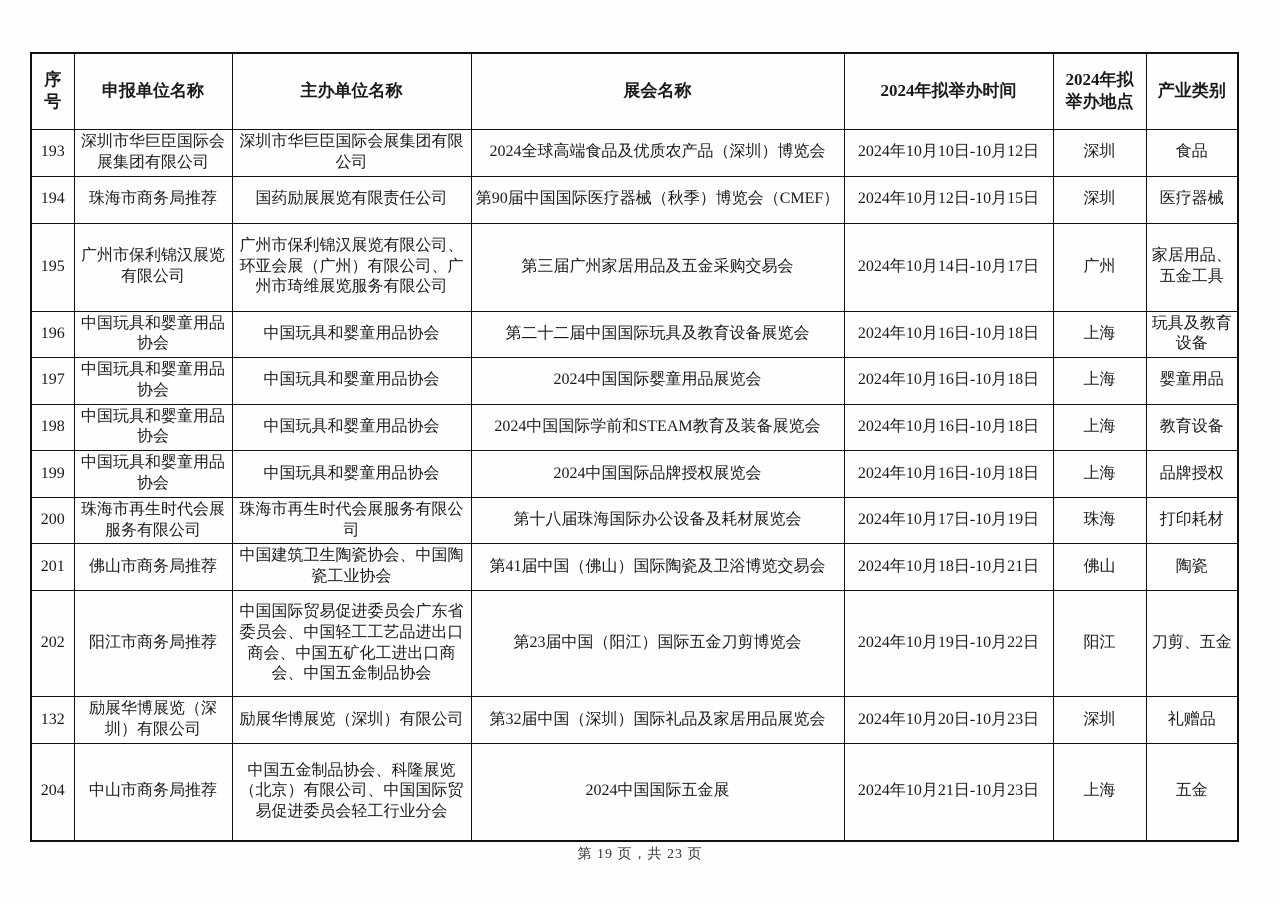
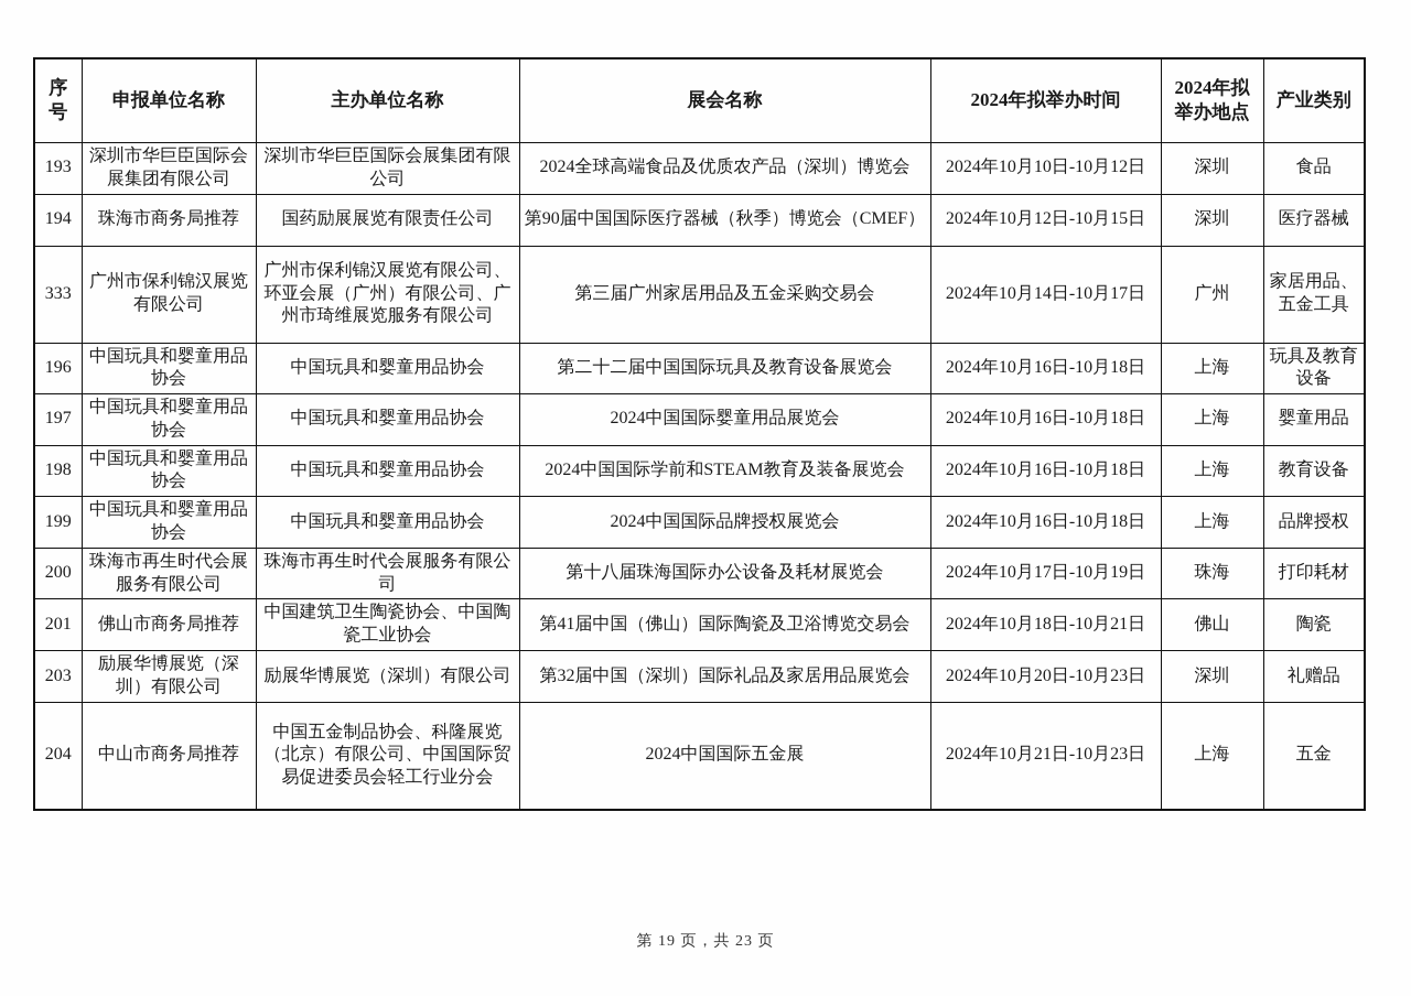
  序号	申报单位名称	主办单位名称	展会名称	2024年拟举办时间	2024年拟举办地点	产业类别
  193	深圳市华巨臣国际会展集团有限公司	深圳市华巨臣国际会展集团有限公司	2024全球高端食品及优质农产品（深圳）博览会	2024年10月10日-10月12日	深圳	食品
  194	珠海市商务局推荐	国药励展展览有限责任公司	第90届中国国际医疗器械（秋季）博览会（CMEF）	2024年10月12日-10月15日	深圳	医疗器械
- 195	广州市保利锦汉展览有限公司	广州市保利锦汉展览有限公司、环亚会展（广州）有限公司、广州市琦维展览服务有限公司	第三届广州家居用品及五金采购交易会	2024年10月14日-10月17日	广州	家居用品、五金工具
+ 333	广州市保利锦汉展览有限公司	广州市保利锦汉展览有限公司、环亚会展（广州）有限公司、广州市琦维展览服务有限公司	第三届广州家居用品及五金采购交易会	2024年10月14日-10月17日	广州	家居用品、五金工具
  196	中国玩具和婴童用品协会	中国玩具和婴童用品协会	第二十二届中国国际玩具及教育设备展览会	2024年10月16日-10月18日	上海	玩具及教育设备
  197	中国玩具和婴童用品协会	中国玩具和婴童用品协会	2024中国国际婴童用品展览会	2024年10月16日-10月18日	上海	婴童用品
  198	中国玩具和婴童用品协会	中国玩具和婴童用品协会	2024中国国际学前和STEAM教育及装备展览会	2024年10月16日-10月18日	上海	教育设备
  199	中国玩具和婴童用品协会	中国玩具和婴童用品协会	2024中国国际品牌授权展览会	2024年10月16日-10月18日	上海	品牌授权
  200	珠海市再生时代会展服务有限公司	珠海市再生时代会展服务有限公司	第十八届珠海国际办公设备及耗材展览会	2024年10月17日-10月19日	珠海	打印耗材
  201	佛山市商务局推荐	中国建筑卫生陶瓷协会、中国陶瓷工业协会	第41届中国（佛山）国际陶瓷及卫浴博览交易会	2024年10月18日-10月21日	佛山	陶瓷
- 202	阳江市商务局推荐	中国国际贸易促进委员会广东省委员会、中国轻工工艺品进出口商会、中国五矿化工进出口商会、中国五金制品协会	第23届中国（阳江）国际五金刀剪博览会	2024年10月19日-10月22日	阳江	刀剪、五金
- 132	励展华博展览（深圳）有限公司	励展华博展览（深圳）有限公司	第32届中国（深圳）国际礼品及家居用品展览会	2024年10月20日-10月23日	深圳	礼赠品
+ 203	励展华博展览（深圳）有限公司	励展华博展览（深圳）有限公司	第32届中国（深圳）国际礼品及家居用品展览会	2024年10月20日-10月23日	深圳	礼赠品
  204	中山市商务局推荐	中国五金制品协会、科隆展览（北京）有限公司、中国国际贸易促进委员会轻工行业分会	2024中国国际五金展	2024年10月21日-10月23日	上海	五金
  第 19 页，共 23 页
